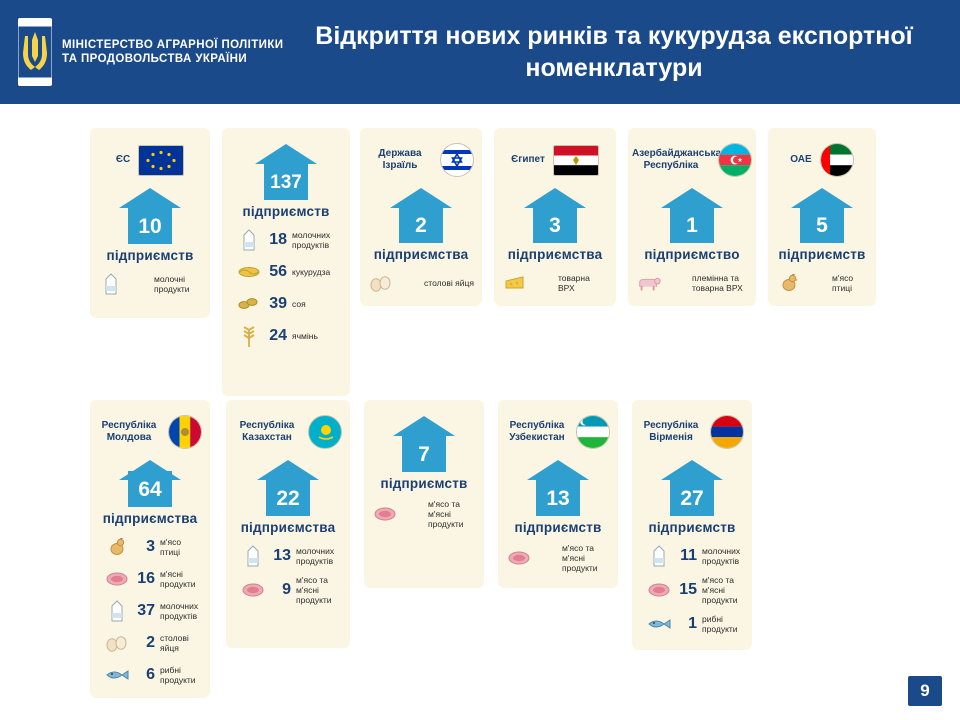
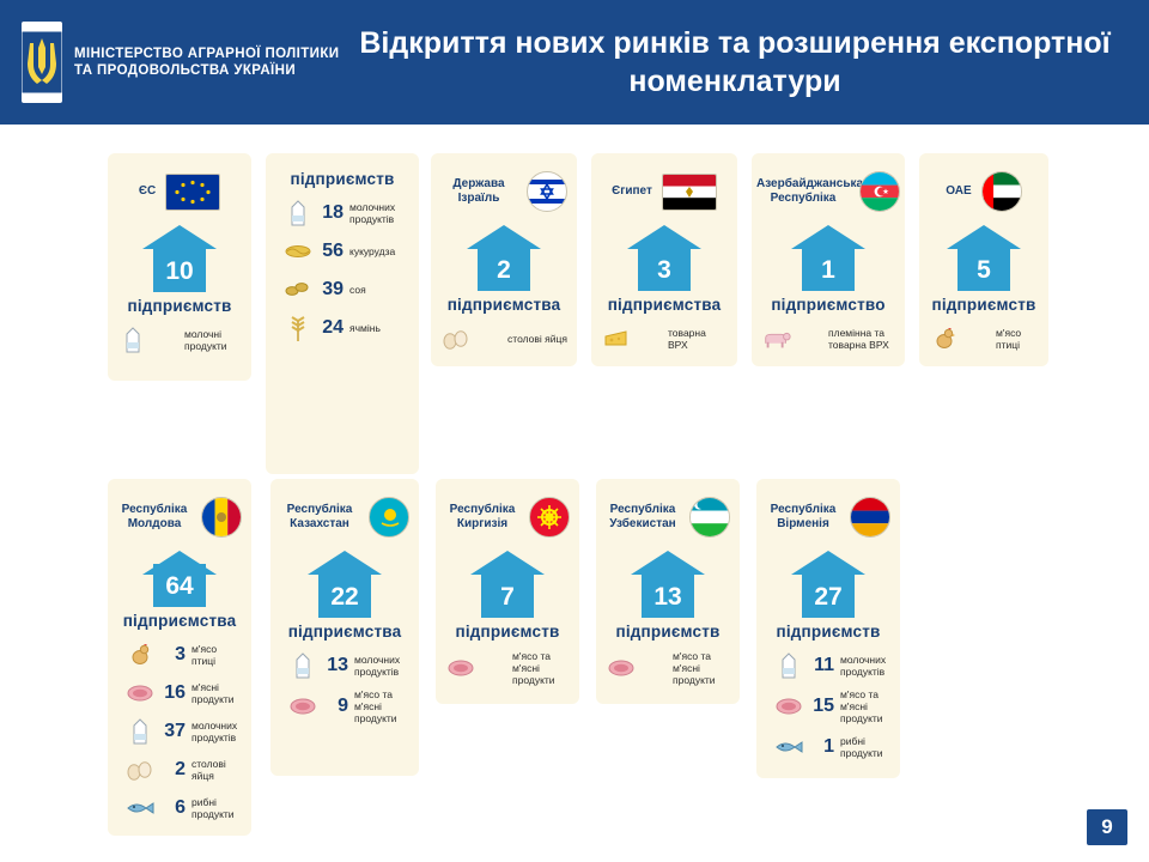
  МІНІСТЕРСТВО АГРАРНОЇ ПОЛІТИКИ ТА ПРОДОВОЛЬСТВА УКРАЇНИ
- Відкриття нових ринків та кукурудза експортної номенклатури
+ Відкриття нових ринків та розширення експортної номенклатури
  ЄС
  10
  підприємств
  молочні продукти
- 137
  підприємств
  18
  молочних продуктів
  56
  кукурудза
  39
  соя
  24
  ячмінь
  Держава Ізраїль
  2
  підприємства
  столові яйця
  Єгипет
  3
  підприємства
  товарна ВРХ
  Азербайджанськ Республіка
  1
  підприємство
  племінна та товарна ВРХ
  ОАЕ
  5
  підприємств
  м'ясо птиці
  Республіка Молдова
  64
  підприємства
  3
  м'ясо птиці
  16
  м'ясні продукти
  37
  молочних продуктів
  2
  столові яйця
  6
  рибні продукти
  Республіка Казахстан
  22
  підприємства
  13
  молочних продуктів
  9
  м'ясо та м'ясні продукти
+ Республіка Киргизія
  7
  підприємств
  м'ясо та м'ясні продукти
  Республіка Узбекистан
  13
  підприємств
  м'ясо та м'ясні продукти
  Республіка Вірменія
  27
  підприємств
  11
  молочних продуктів
  15
  м'ясо та м'ясні продукти
  1
  рибні продукти
  9
